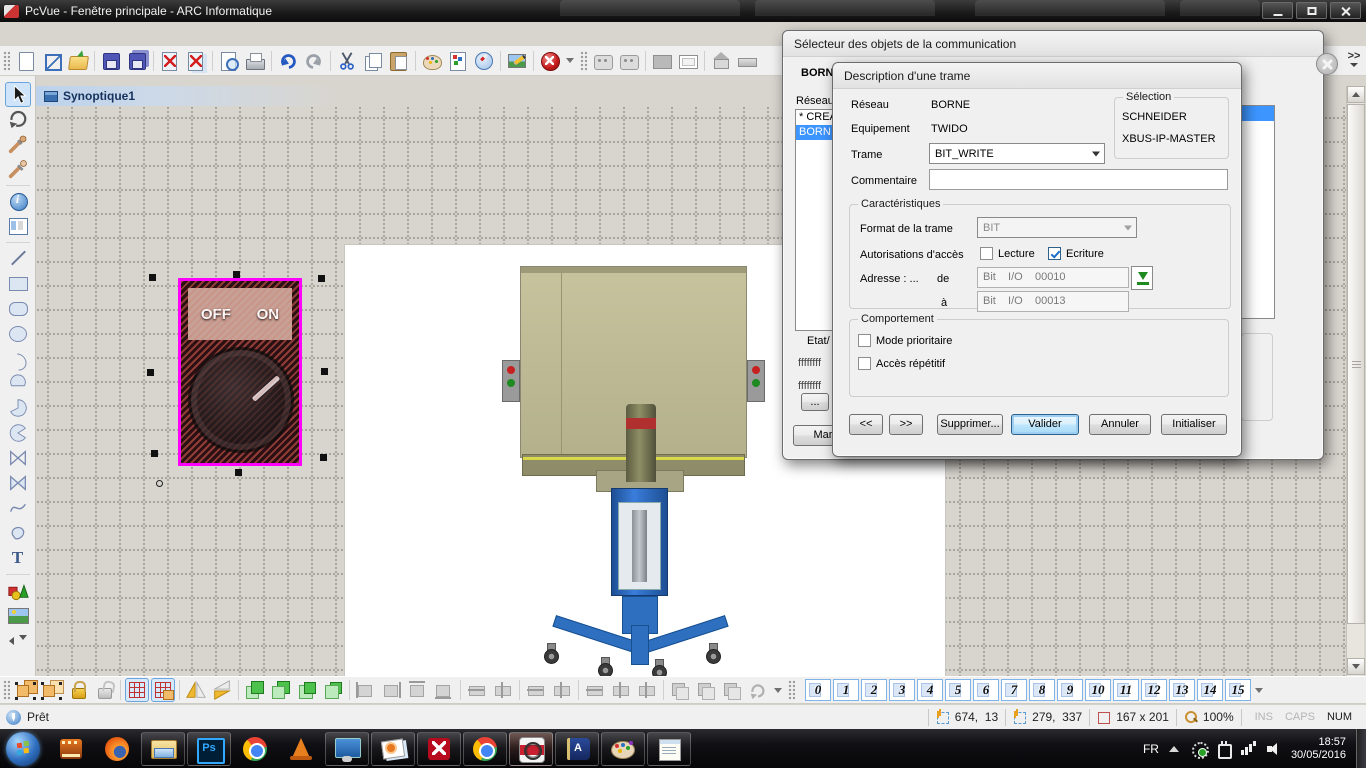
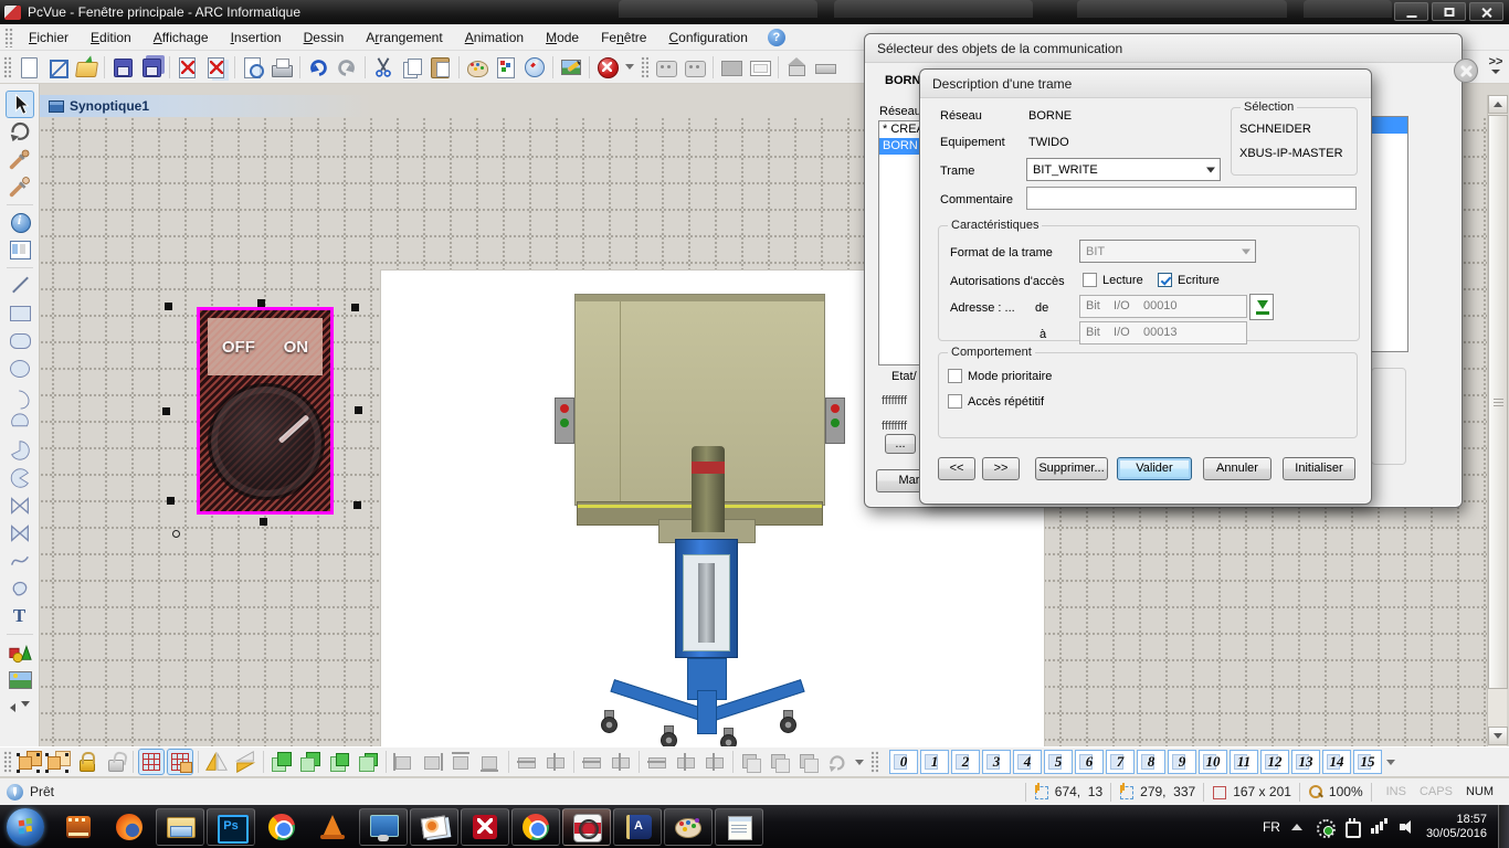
  PcVue - Fenêtre principale - ARC Informatique
+ Fichier
+ Edition
+ Affichage
+ Insertion
+ Dessin
+ Arrangement
+ Animation
+ Mode
+ Fenêtre
+ Configuration
+ ?
  >>
  Synoptique1
  OFF
  ON
  0
  1
  2
  3
  4
  5
  6
  7
  8
  9
  10
  11
  12
  13
  14
  15
  Prêt
  674, 13
  279, 337
  167 x 201
  100%
  INS
  CAPS
  NUM
  Sélecteur des objets de la communication
  BORN
  Réseau
  * CRE
  BORN
  Etat/
  ffffffff
  ffffffff
  ...
  Mar
  Description d'une trame
  Réseau
  BORNE
  Equipement
  TWIDO
  Trame
  BIT_WRITE
  Sélection
  SCHNEIDER
  XBUS-IP-MASTER
  Commentaire
  Caractéristiques
  Format de la trame
  BIT
  Autorisations d'accès
  Lecture
  Ecriture
  Adresse : ...
  de
  Bit I/O 00010
  à
  Bit I/O 00013
  Comportement
  Mode prioritaire
  Accès répétitif
  <<
  >>
  Supprimer...
  Valider
  Annuler
  Initialiser
  FR
  18:57
  30/05/2016
